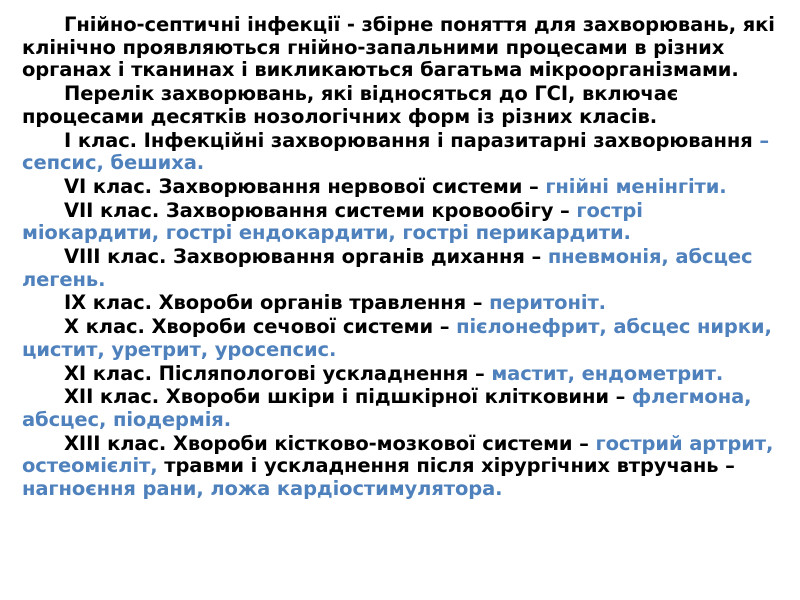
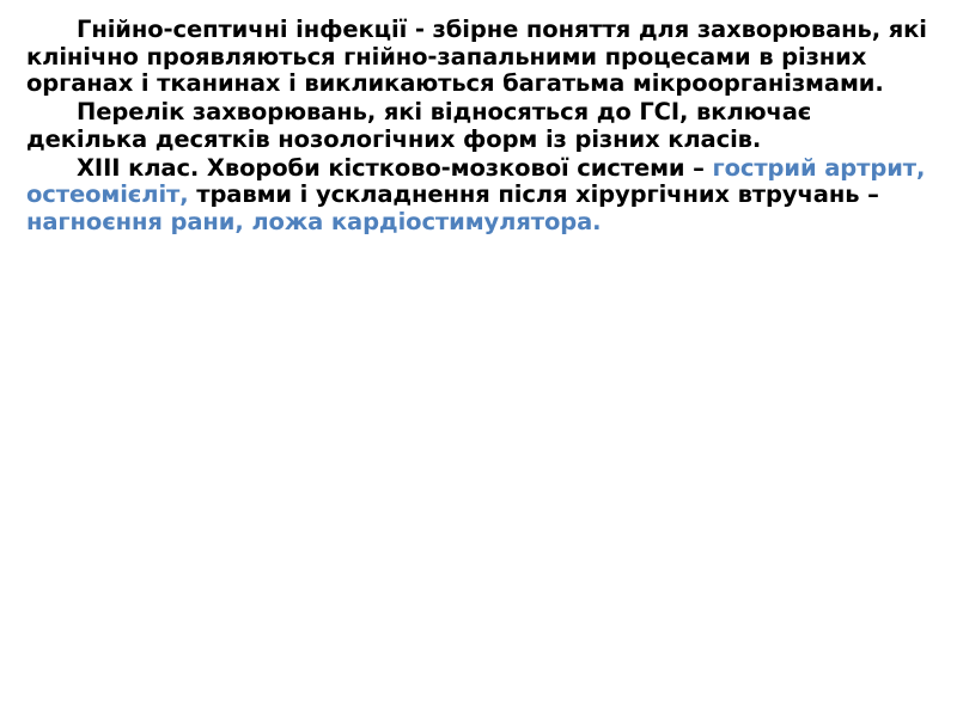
  Гнійно-септичні інфекції - збірне поняття для захворювань, які клінічно проявляються гнійно-запальними процесами в різних органах і тканинах і викликаються багатьма мікроорганізмами.
- Перелік захворювань, які відносяться до ГСІ, включає процесами десятків нозологічних форм із різних класів.
+ Перелік захворювань, які відносяться до ГСІ, включає декілька десятків нозологічних форм із різних класів.
- І клас. Інфекційні захворювання і паразитарні захворювання – сепсис, бешиха.
- VІ клас. Захворювання нервової системи – гнійні менінгіти.
- VІІ клас. Захворювання системи кровообігу – гострі міокардити, гострі ендокардити, гострі перикардити.
- VІІІ клас. Захворювання органів дихання – пневмонія, абсцес легень.
- ІХ клас. Хвороби органів травлення – перитоніт.
- Х клас. Хвороби сечової системи – пієлонефрит, абсцес нирки, цистит, уретрит, уросепсис.
- ХІ клас. Післяпологові ускладнення – мастит, ендометрит.
- ХІІ клас. Хвороби шкіри і підшкірної клітковини – флегмона, абсцес, піодермія.
  ХІІІ клас. Хвороби кістково-мозкової системи – гострий артрит, остеомієліт, травми і ускладнення після хірургічних втручань – нагноєння рани, ложа кардіостимулятора.
